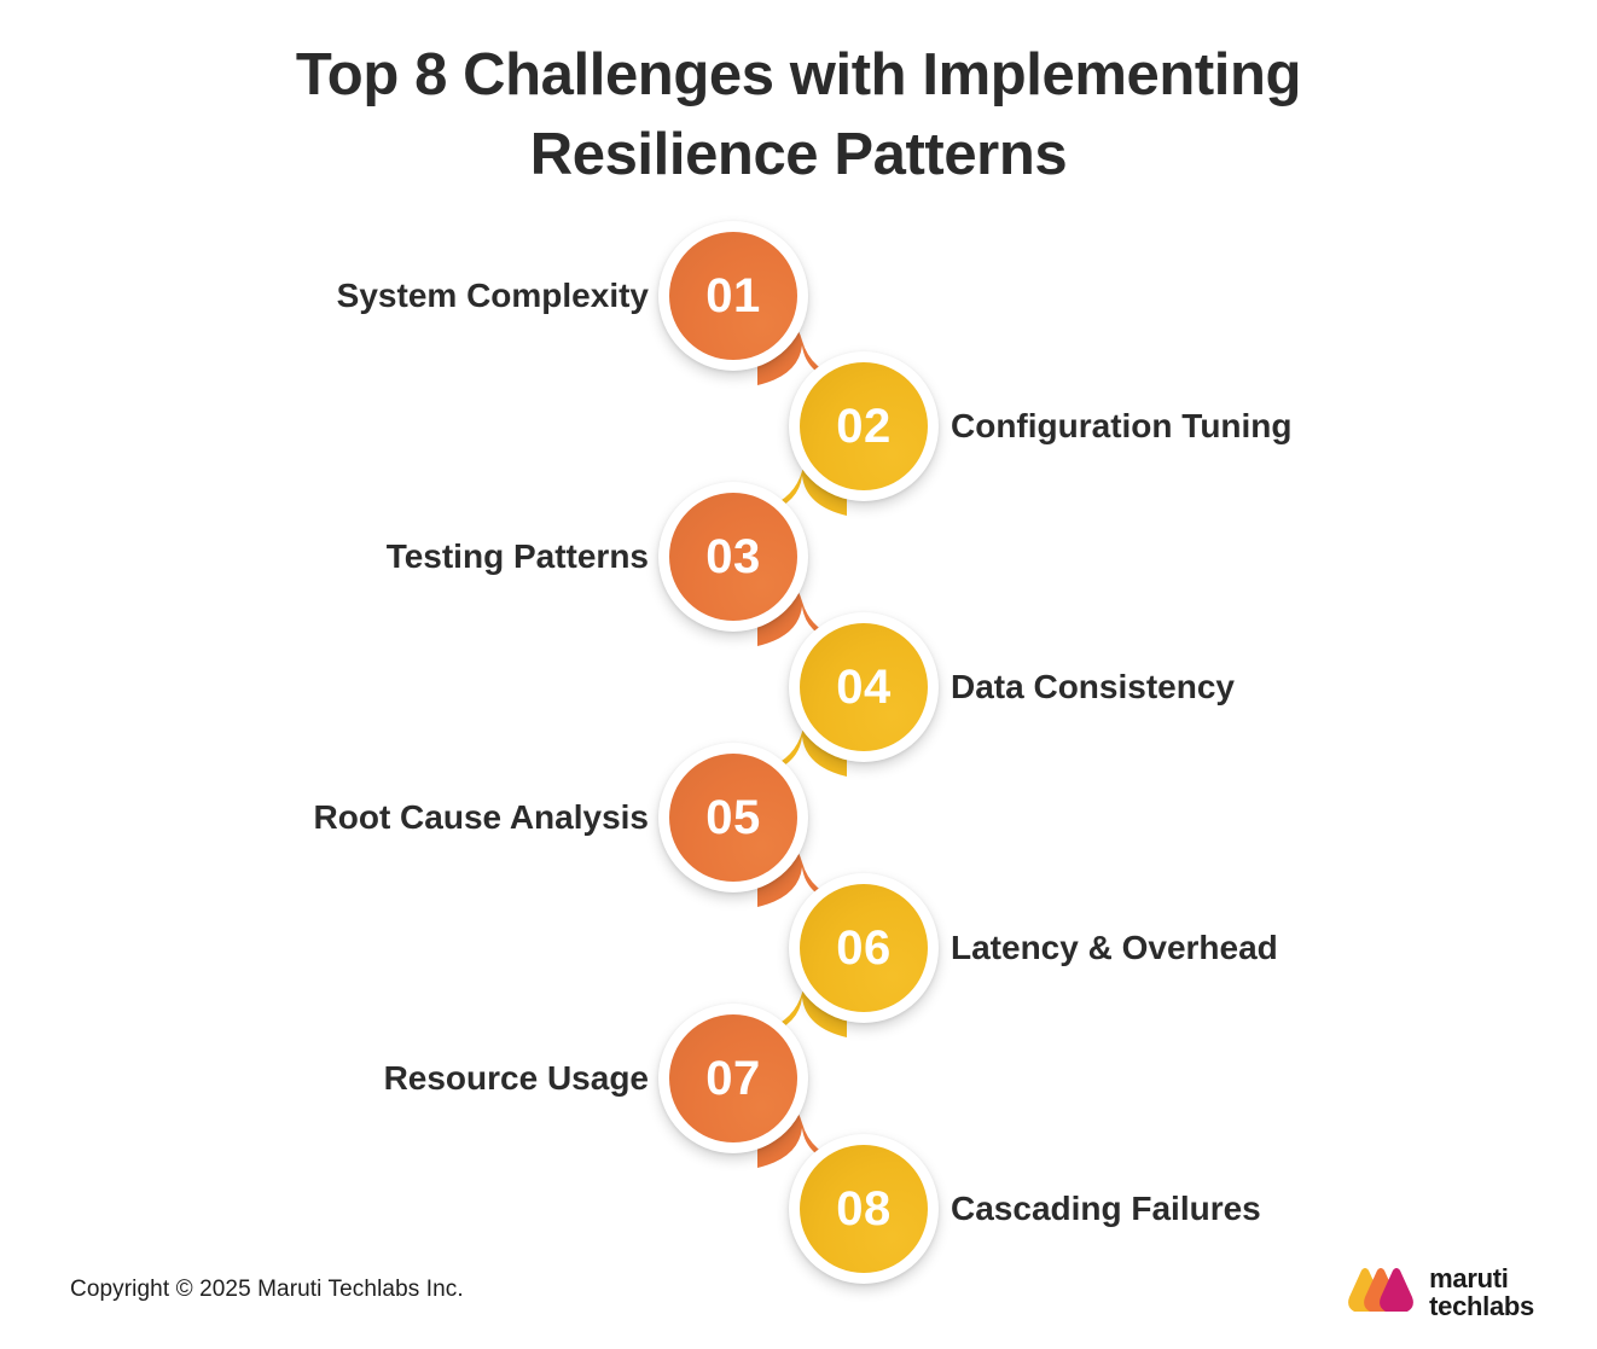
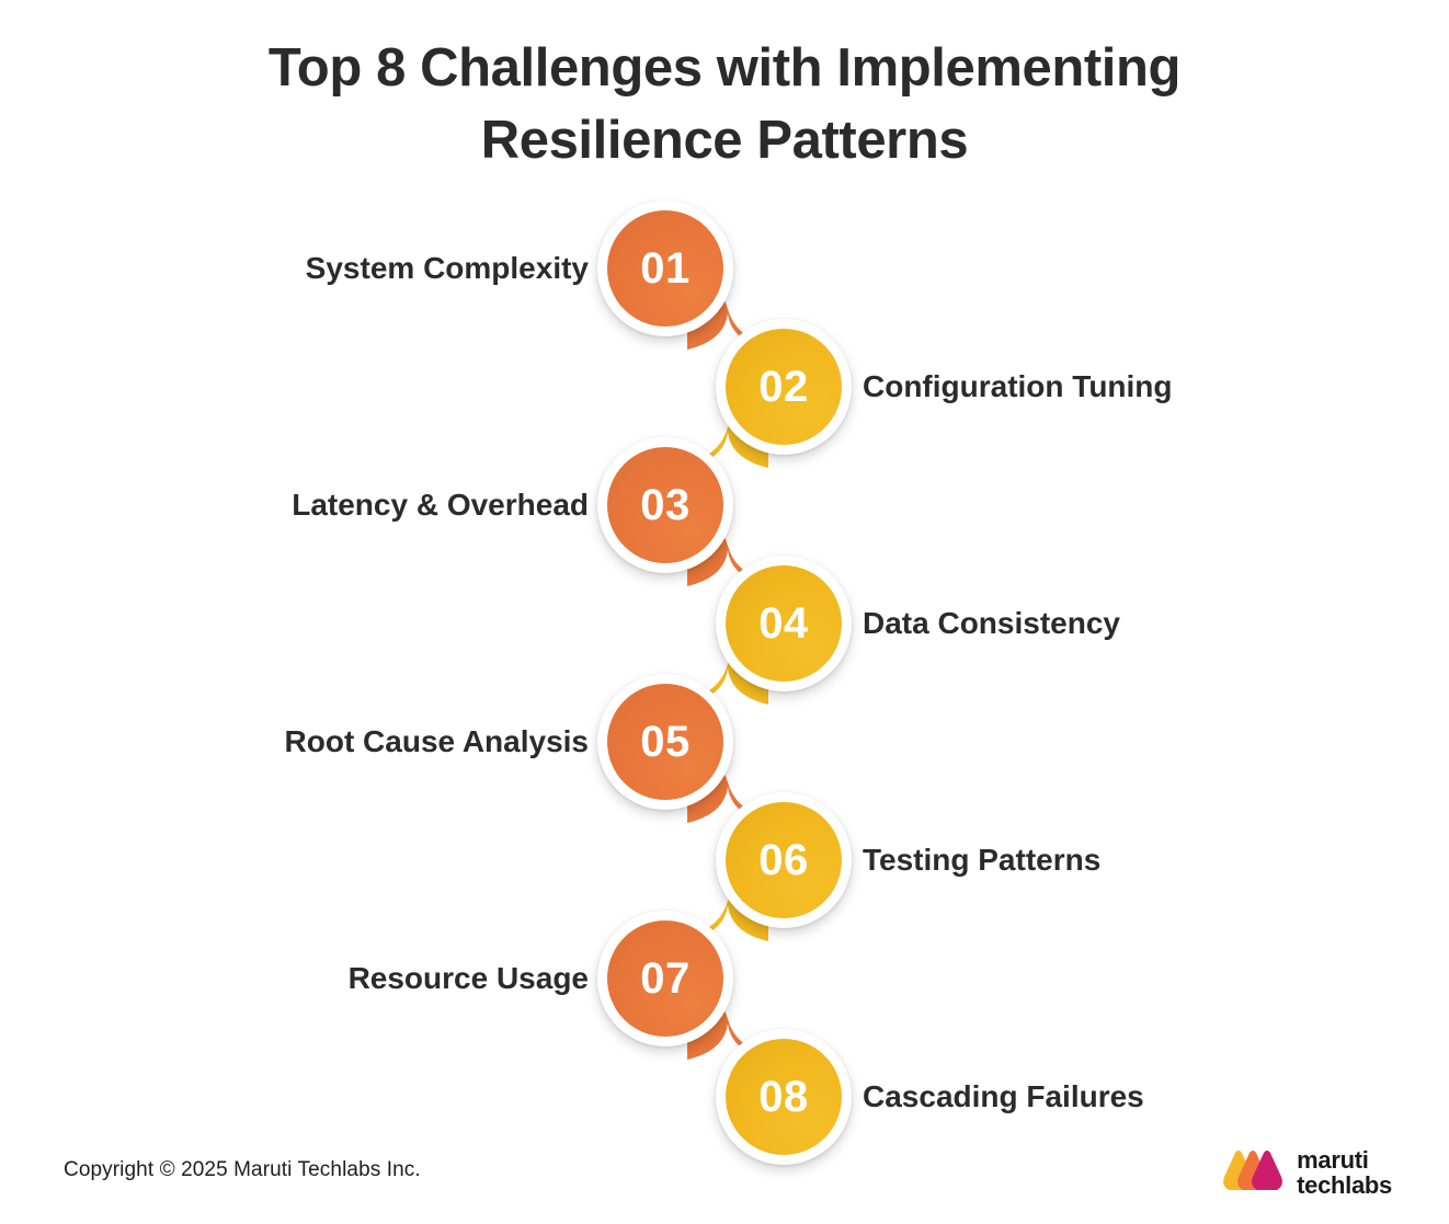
  Top 8 Challenges with Implementing
  Resilience Patterns
  01
  System Complexity
  02
  Configuration Tuning
  03
- Testing Patterns
+ Latency & Overhead
  04
  Data Consistency
  05
  Root Cause Analysis
  06
- Latency & Overhead
+ Testing Patterns
  07
  Resource Usage
  08
  Cascading Failures
  Copyright © 2025 Maruti Techlabs Inc.
  maruti
  techlabs
